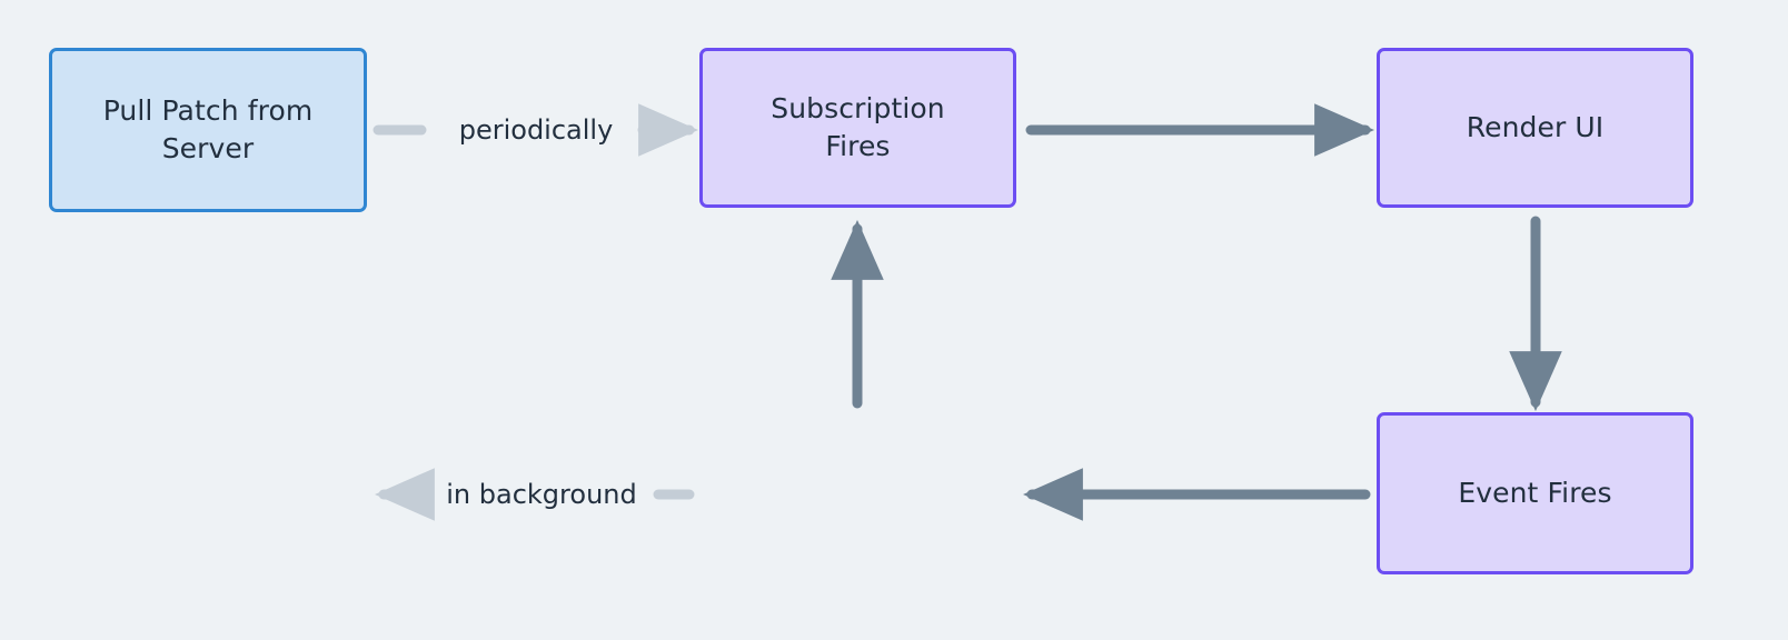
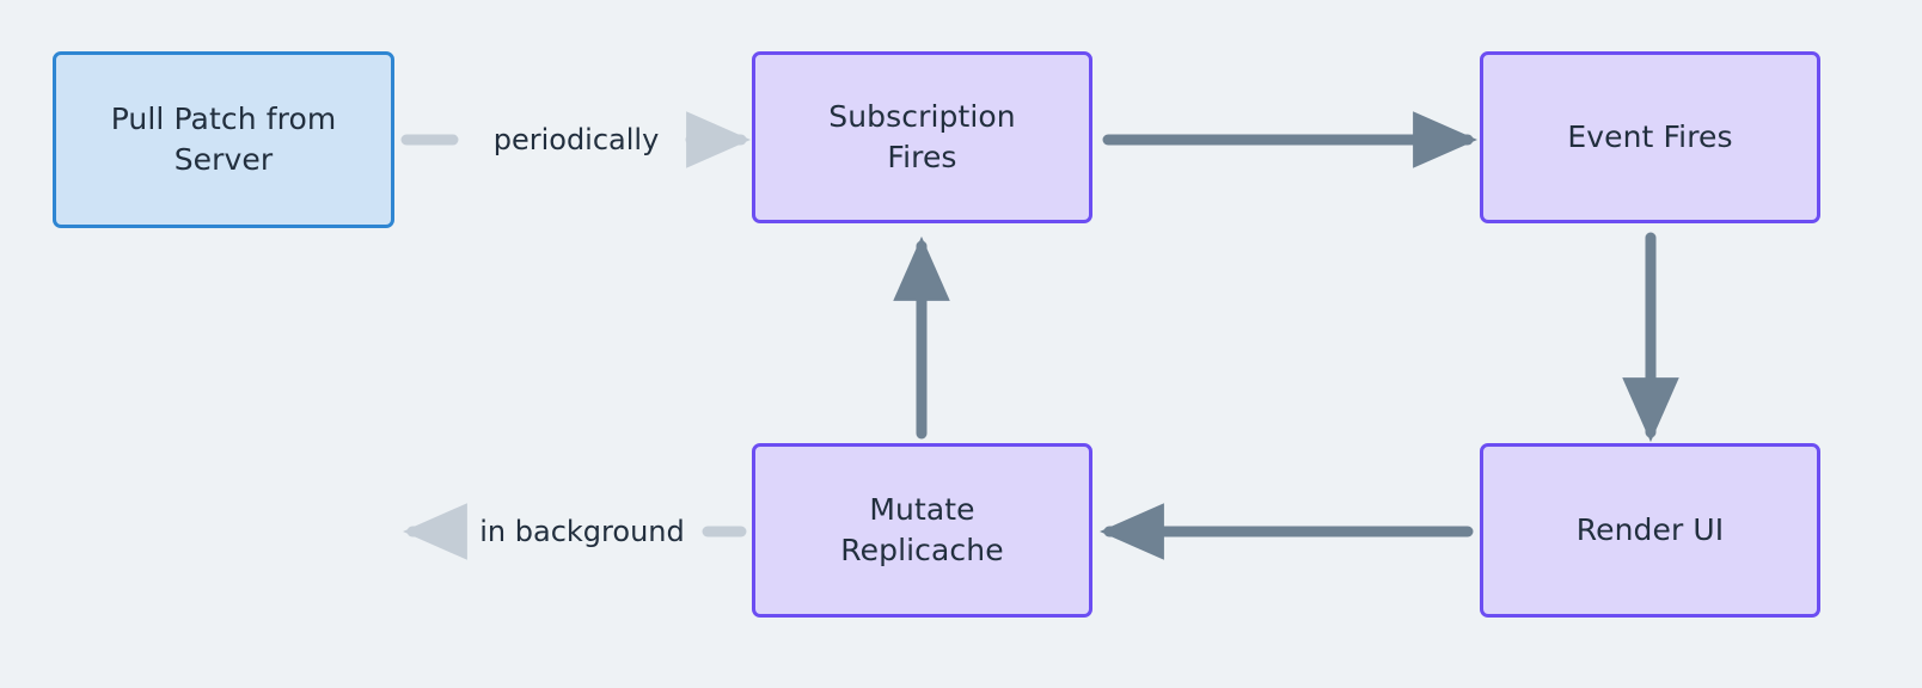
  Pull Patch from
  Server
  Subscription
  Fires
- Render UI
+ Event Fires
+ Mutate
+ Replicache
- Event Fires
+ Render UI
  periodically
  in background
